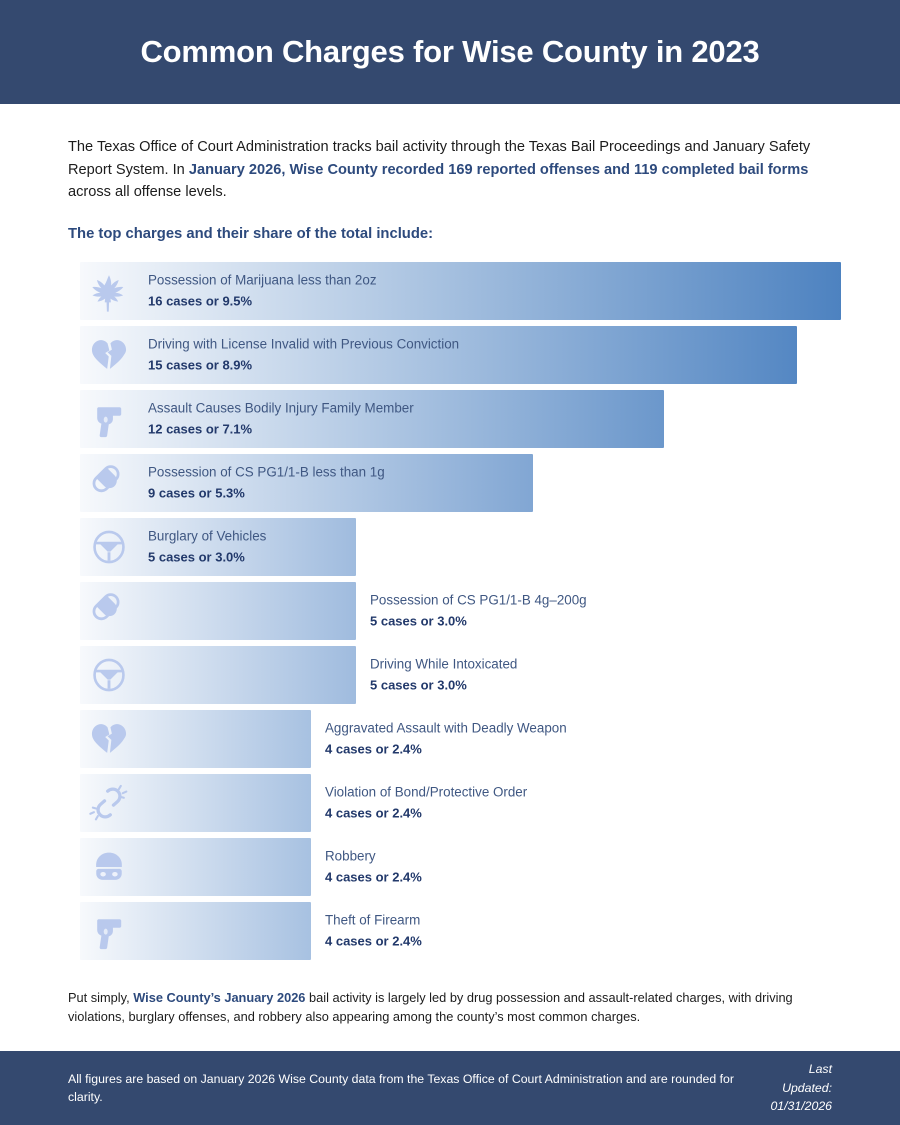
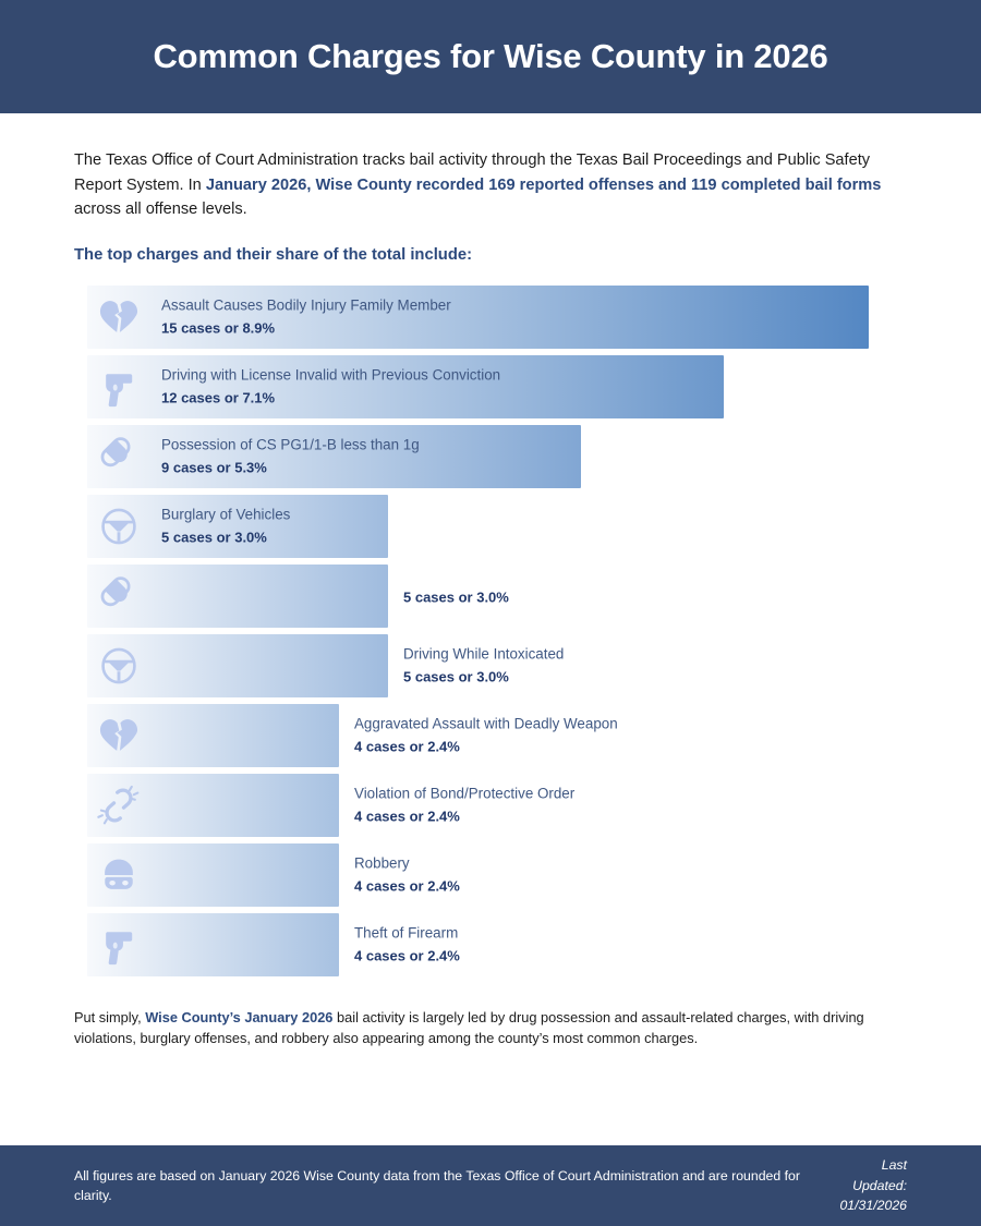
- Common Charges for Wise County in 2023
+ Common Charges for Wise County in 2026
- The Texas Office of Court Administration tracks bail activity through the Texas Bail Proceedings and January Safety Report System. In January 2026, Wise County recorded 169 reported offenses and 119 completed bail forms across all offense levels.
+ The Texas Office of Court Administration tracks bail activity through the Texas Bail Proceedings and Public Safety Report System. In January 2026, Wise County recorded 169 reported offenses and 119 completed bail forms across all offense levels.
  The top charges and their share of the total include:
- Possession of Marijuana less than 2oz
- 16 cases or 9.5%
- Driving with License Invalid with Previous Conviction
+ Assault Causes Bodily Injury Family Member
  15 cases or 8.9%
- Assault Causes Bodily Injury Family Member
+ Driving with License Invalid with Previous Conviction
  12 cases or 7.1%
  Possession of CS PG1/1-B less than 1g
  9 cases or 5.3%
  Burglary of Vehicles
  5 cases or 3.0%
- Possession of CS PG1/1-B 4g–200g
  5 cases or 3.0%
  Driving While Intoxicated
  5 cases or 3.0%
  Aggravated Assault with Deadly Weapon
  4 cases or 2.4%
  Violation of Bond/Protective Order
  4 cases or 2.4%
  Robbery
  4 cases or 2.4%
  Theft of Firearm
  4 cases or 2.4%
  Put simply, Wise County’s January 2026 bail activity is largely led by drug possession and assault-related charges, with driving violations, burglary offenses, and robbery also appearing among the county’s most common charges.
  All figures are based on January 2026 Wise County data from the Texas Office of Court Administration and are rounded for clarity.
  Last Updated:
  01/31/2026
